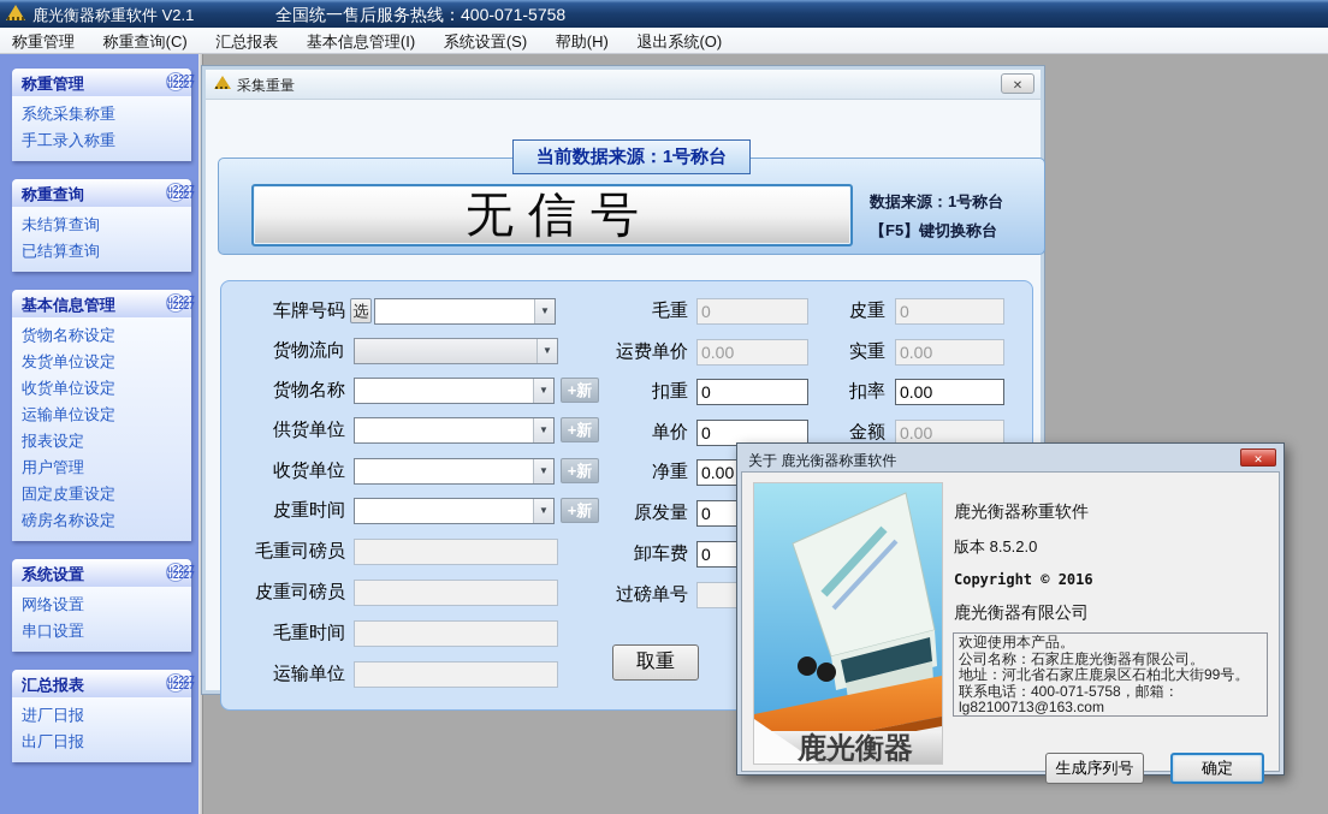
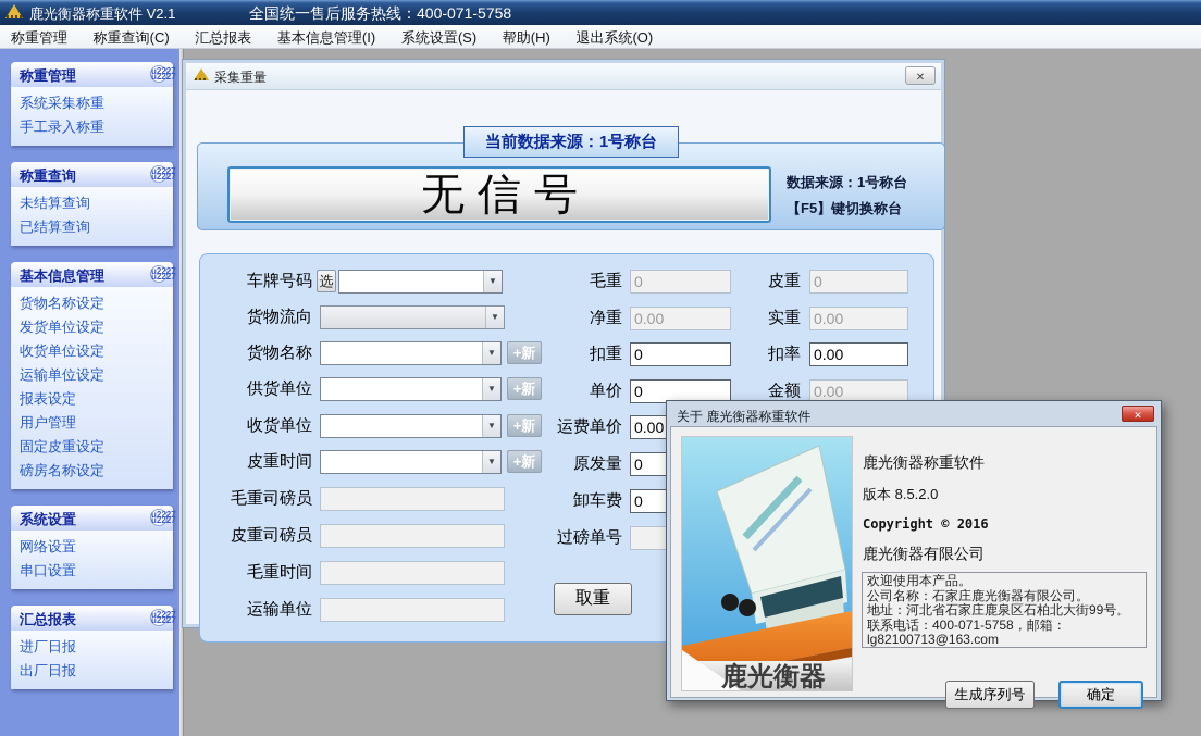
  鹿光衡器称重软件 V2.1
  全国统一售后服务热线：400-071-5758
  称重管理 称重查询(C) 汇总报表 基本信息管理(I) 系统设置(S) 帮助(H) 退出系统(O)
  称重管理
  系统采集称重
  手工录入称重
  称重查询
  未结算查询
  已结算查询
  基本信息管理
  货物名称设定
  发货单位设定
  收货单位设定
  运输单位设定
  报表设定
  用户管理
  固定皮重设定
  磅房名称设定
  系统设置
  网络设置
  串口设置
  汇总报表
  进厂日报
  出厂日报
  采集重量
  当前数据来源：1号称台
  无信号
  数据来源：1号称台
  【F5】键切换称台
  车牌号码
  选
  ▼
  货物流向
  ▼
  货物名称
  ▼
  +新
  供货单位
  ▼
  +新
  收货单位
  ▼
  +新
  皮重时间
  ▼
  +新
  毛重司磅员
  皮重司磅员
  毛重时间
  运输单位
  毛重
  0
- 运费单价
+ 净重
  0.00
  扣重
  0
  单价
  0
- 净重
+ 运费单价
  0.00
  原发量
  0
  卸车费
  0
  过磅单号
  取重
  皮重
  0
  实重
  0.00
  扣率
  0.00
  金额
  0.00
  关于 鹿光衡器称重软件
  鹿光衡器
  鹿光衡器称重软件
  版本 8.5.2.0
  Copyright © 2016
  鹿光衡器有限公司
  欢迎使用本产品。
  公司名称：石家庄鹿光衡器有限公司。
  地址：河北省石家庄鹿泉区石柏北大街99号。
  联系电话：400-071-5758，邮箱：
  lg82100713@163.com
  生成序列号
  确定
